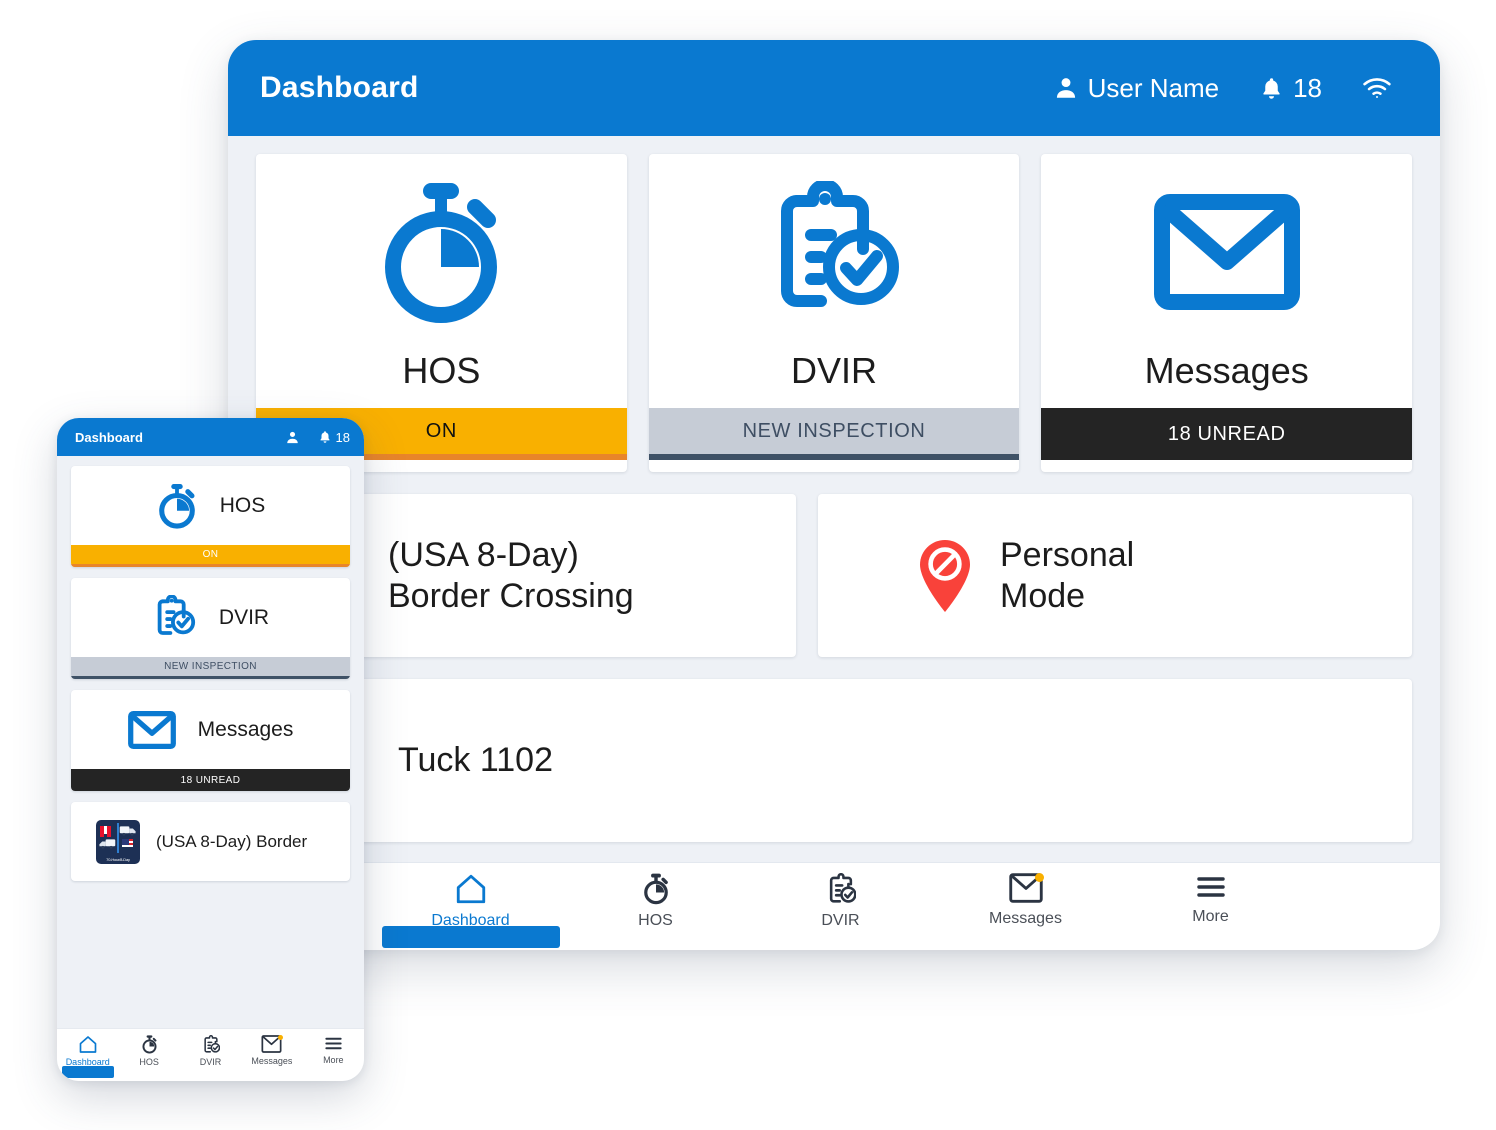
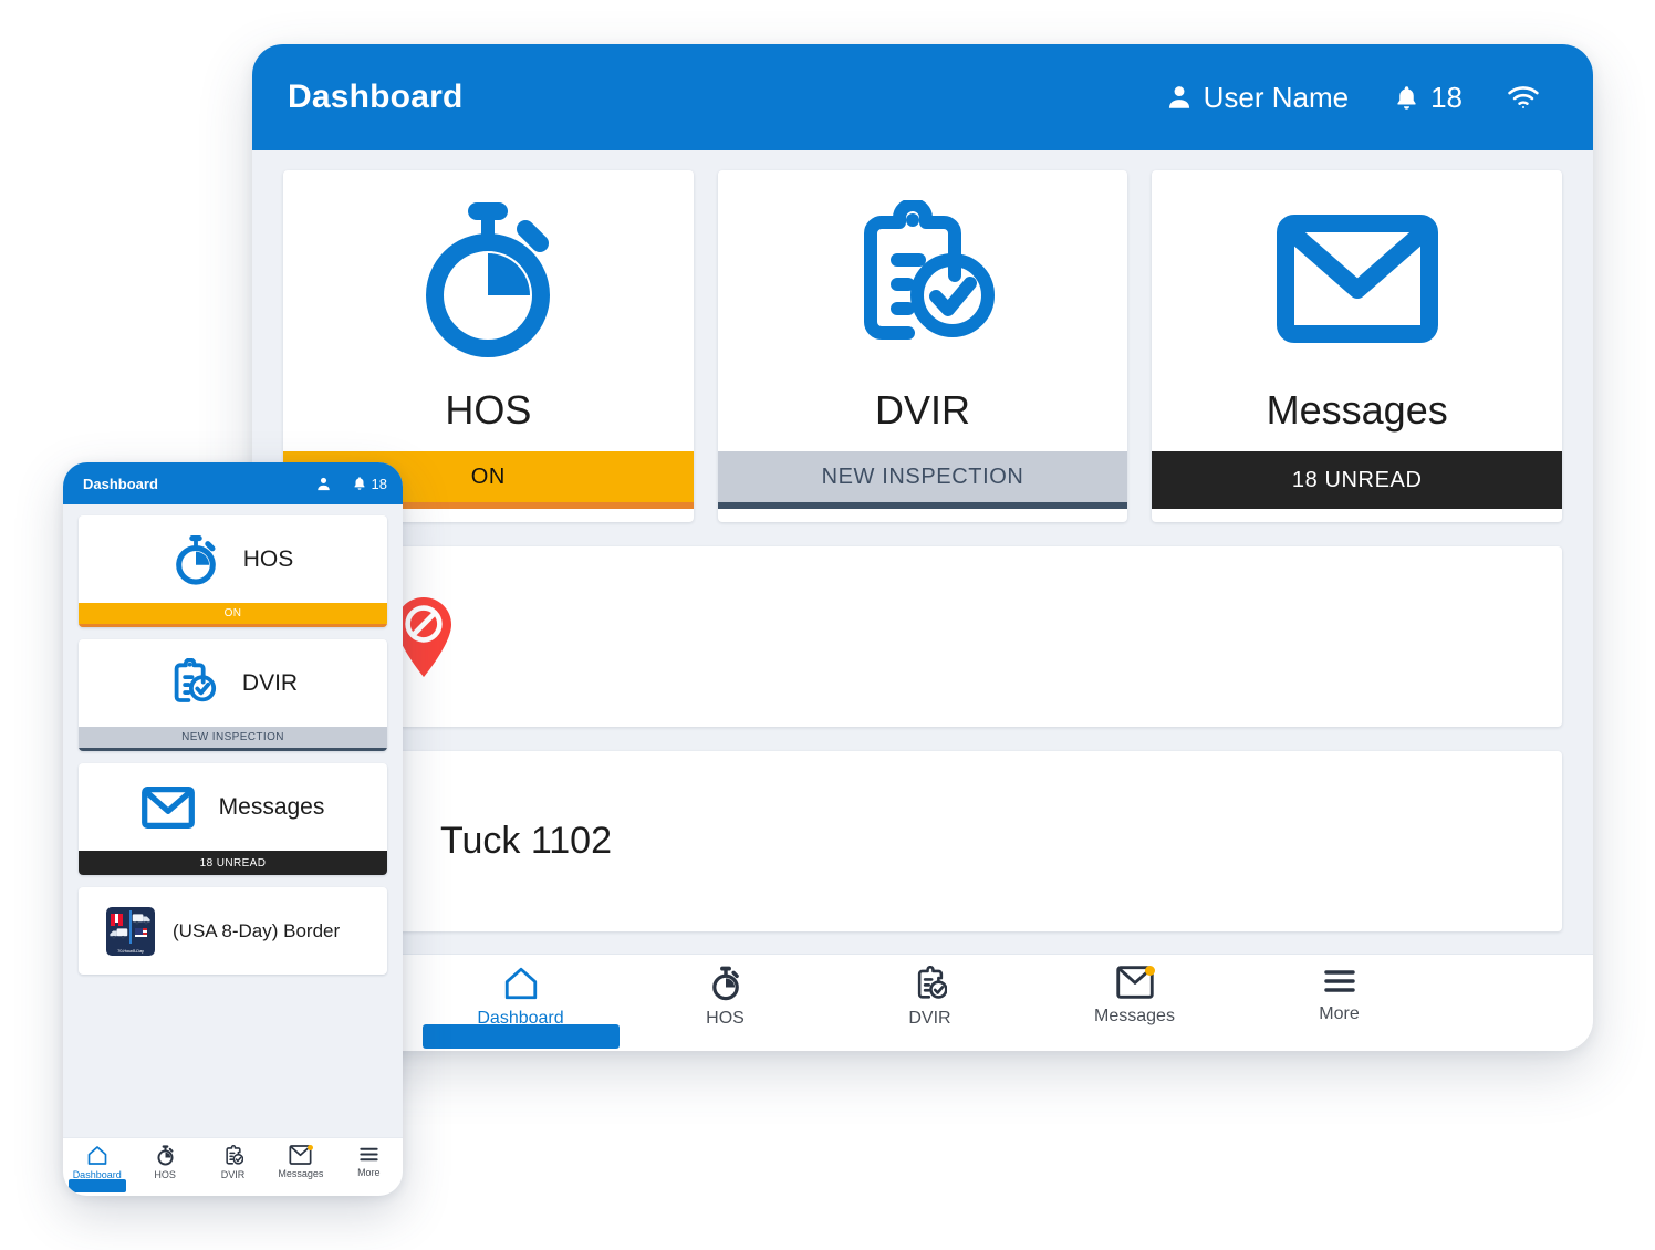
  Dashboard
  User Name
  18
  HOS
  ON
  DVIR
  NEW INSPECTION
  Messages
  18 UNREAD
- (USA 8-Day)
- Border Crossing
- Personal
- Mode
  Tuck 1102
  Dashboard
  HOS
  DVIR
  Messages
  More
  Dashboard
  18
  HOS
  ON
  DVIR
  NEW INSPECTION
  Messages
  18 UNREAD
  (USA 8-Day) Border
  Dashboard
  HOS
  DVIR
  Messages
  More
